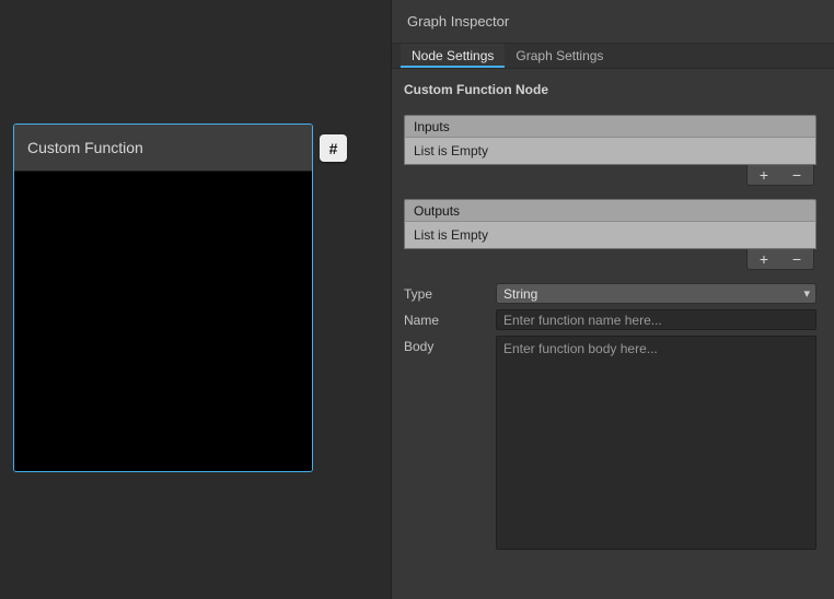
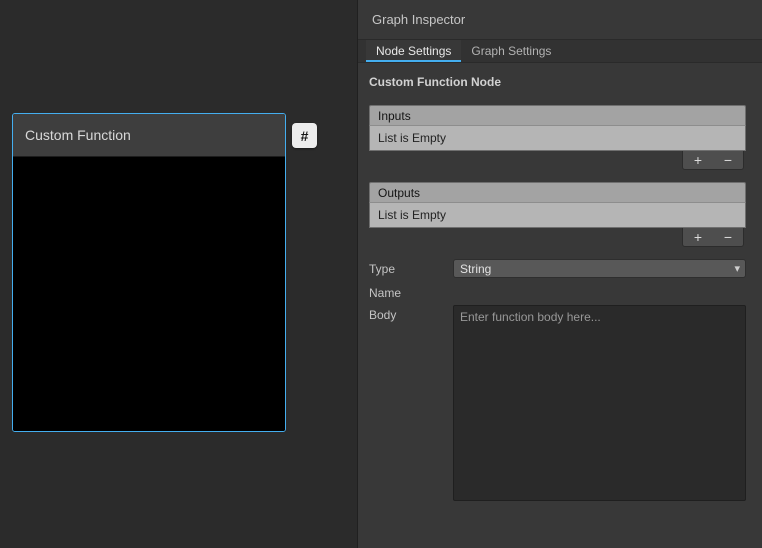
  Custom Function
  #
  Graph Inspector
  Node Settings
  Graph Settings
  Custom Function Node
  Inputs
  List is Empty
  +
  −
  Outputs
  List is Empty
  +
  −
  Type
  String
  ▾
  Name
- Enter function name here...
  Body
  Enter function body here...
